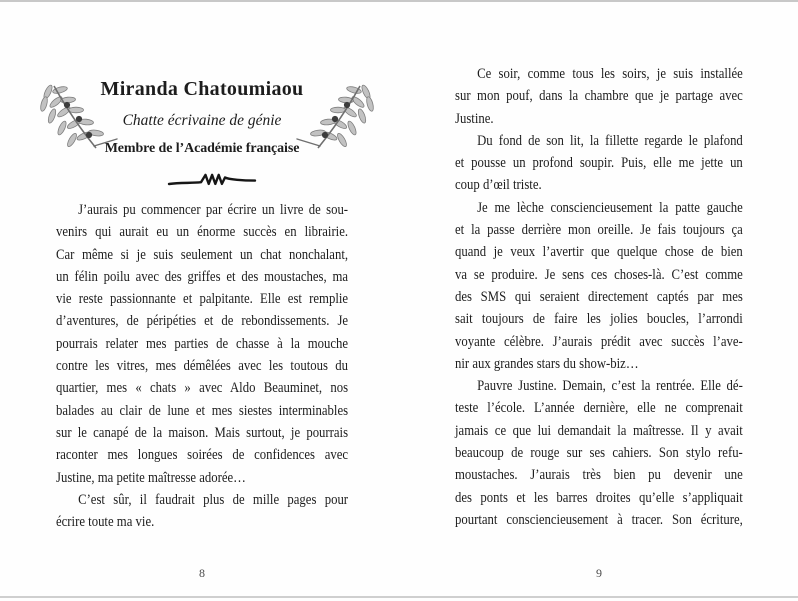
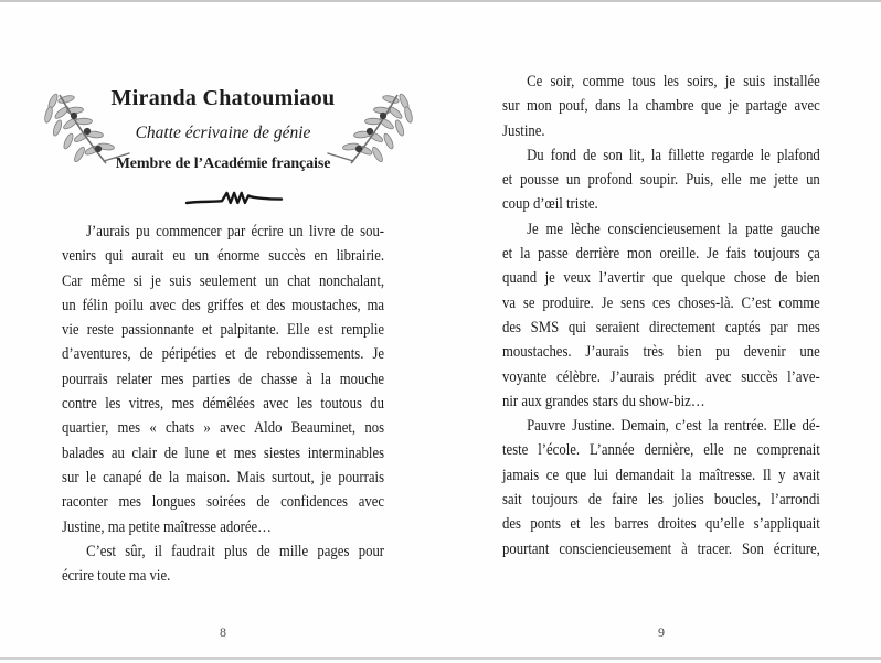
  Miranda Chatoumiaou
  Chatte écrivaine de génie
  Membre de l’Académie française
  J’aurais pu commencer par écrire un livre de sou-
  venirs qui aurait eu un énorme succès en librairie.
  Car même si je suis seulement un chat nonchalant,
  un félin poilu avec des griffes et des moustaches, ma
  vie reste passionnante et palpitante. Elle est remplie
  d’aventures, de péripéties et de rebondissements. Je
  pourrais relater mes parties de chasse à la mouche
  contre les vitres, mes démêlées avec les toutous du
  quartier, mes « chats » avec Aldo Beauminet, nos
  balades au clair de lune et mes siestes interminables
  sur le canapé de la maison. Mais surtout, je pourrais
  raconter mes longues soirées de confidences avec
  Justine, ma petite maîtresse adorée…
  C’est sûr, il faudrait plus de mille pages pour
  écrire toute ma vie.
  8
  Ce soir, comme tous les soirs, je suis installée
  sur mon pouf, dans la chambre que je partage avec
  Justine.
  Du fond de son lit, la fillette regarde le plafond
  et pousse un profond soupir. Puis, elle me jette un
  coup d’œil triste.
  Je me lèche consciencieusement la patte gauche
  et la passe derrière mon oreille. Je fais toujours ça
  quand je veux l’avertir que quelque chose de bien
  va se produire. Je sens ces choses-là. C’est comme
  des SMS qui seraient directement captés par mes
- sait toujours de faire les jolies boucles, l’arrondi
+ moustaches. J’aurais très bien pu devenir une
  voyante célèbre. J’aurais prédit avec succès l’ave-
  nir aux grandes stars du show-biz…
  Pauvre Justine. Demain, c’est la rentrée. Elle dé-
  teste l’école. L’année dernière, elle ne comprenait
  jamais ce que lui demandait la maîtresse. Il y avait
- beaucoup de rouge sur ses cahiers. Son stylo refu-
- moustaches. J’aurais très bien pu devenir une
+ sait toujours de faire les jolies boucles, l’arrondi
  des ponts et les barres droites qu’elle s’appliquait
  pourtant consciencieusement à tracer. Son écriture,
  9
